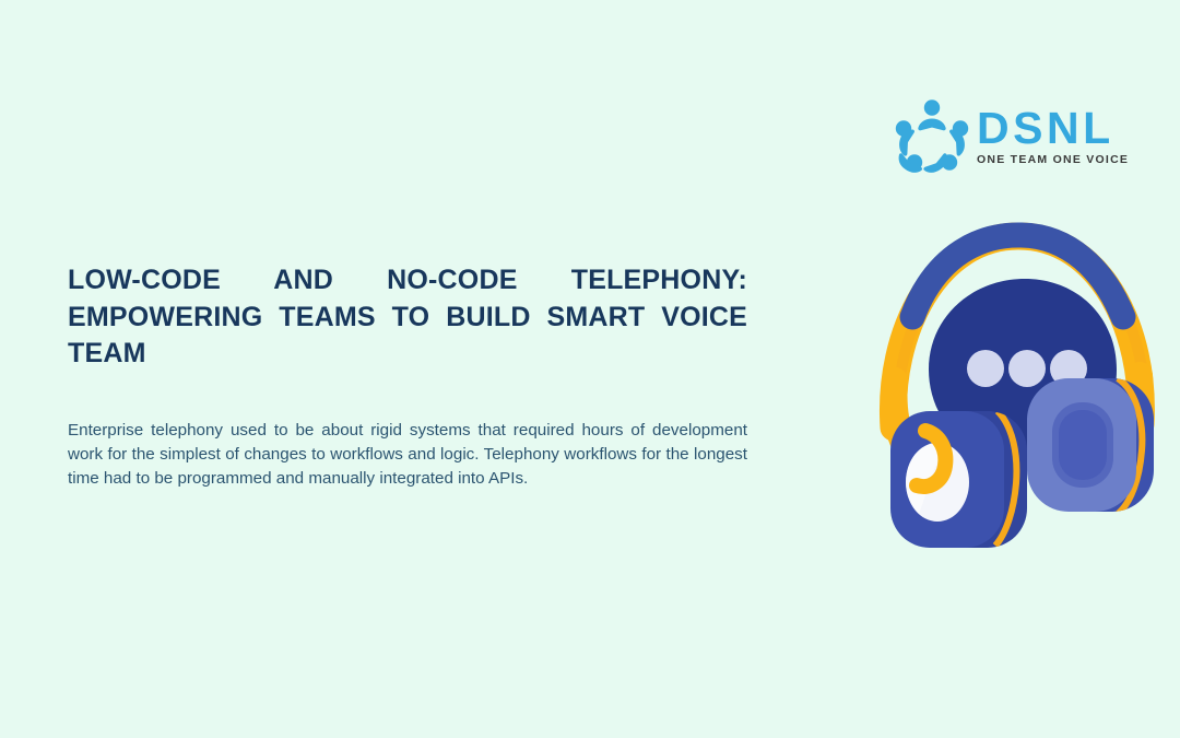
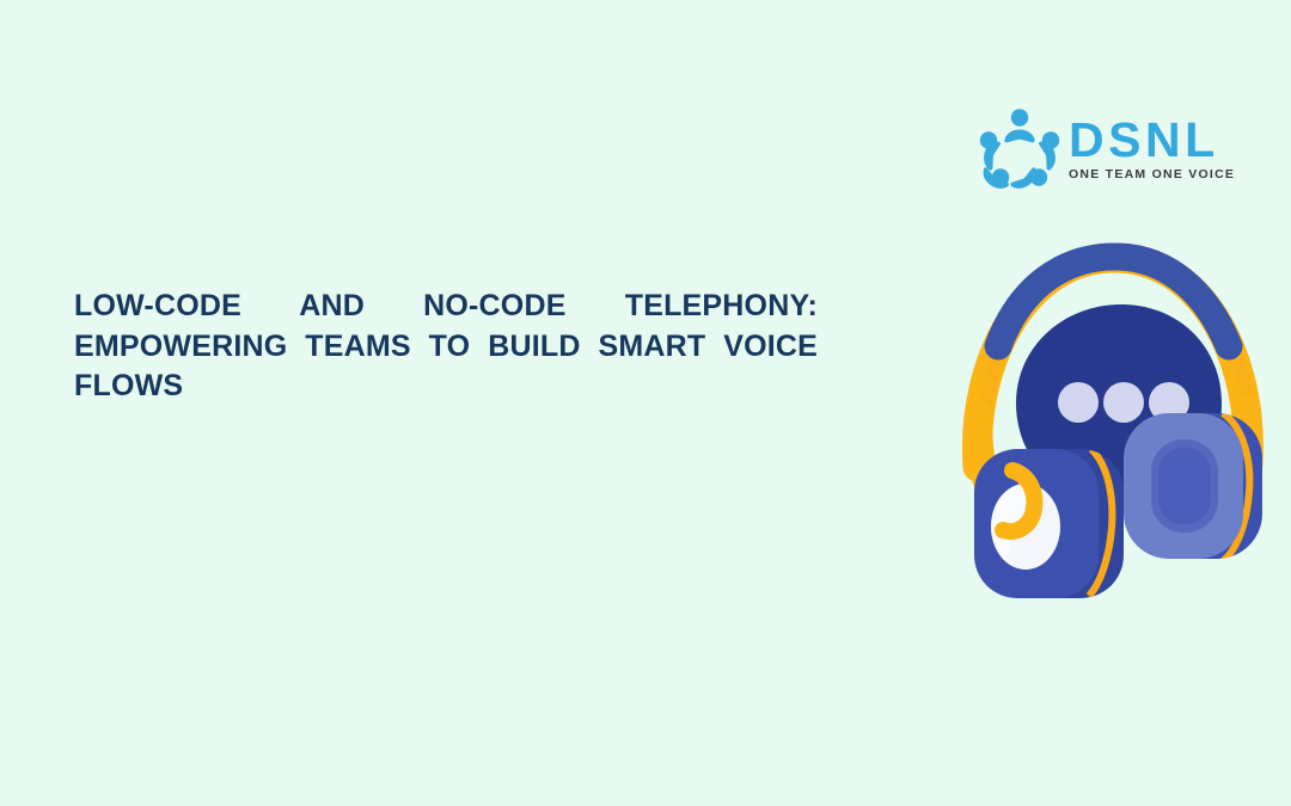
  DSNL
  ONE TEAM ONE VOICE
- LOW-CODE AND NO-CODE TELEPHONY: EMPOWERING TEAMS TO BUILD SMART VOICE TEAM
+ LOW-CODE AND NO-CODE TELEPHONY: EMPOWERING TEAMS TO BUILD SMART VOICE FLOWS
- Enterprise telephony used to be about rigid systems that required hours of development work for the simplest of changes to workflows and logic. Telephony workflows for the longest time had to be programmed and manually integrated into APIs.
